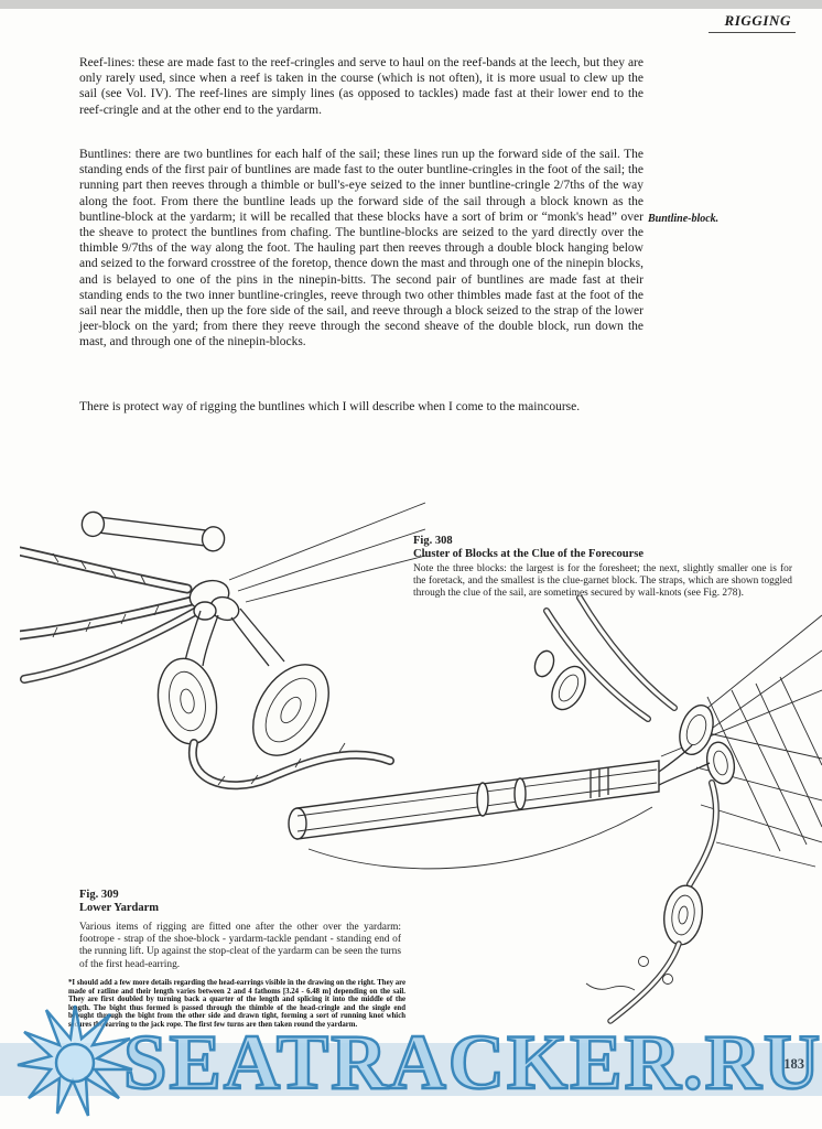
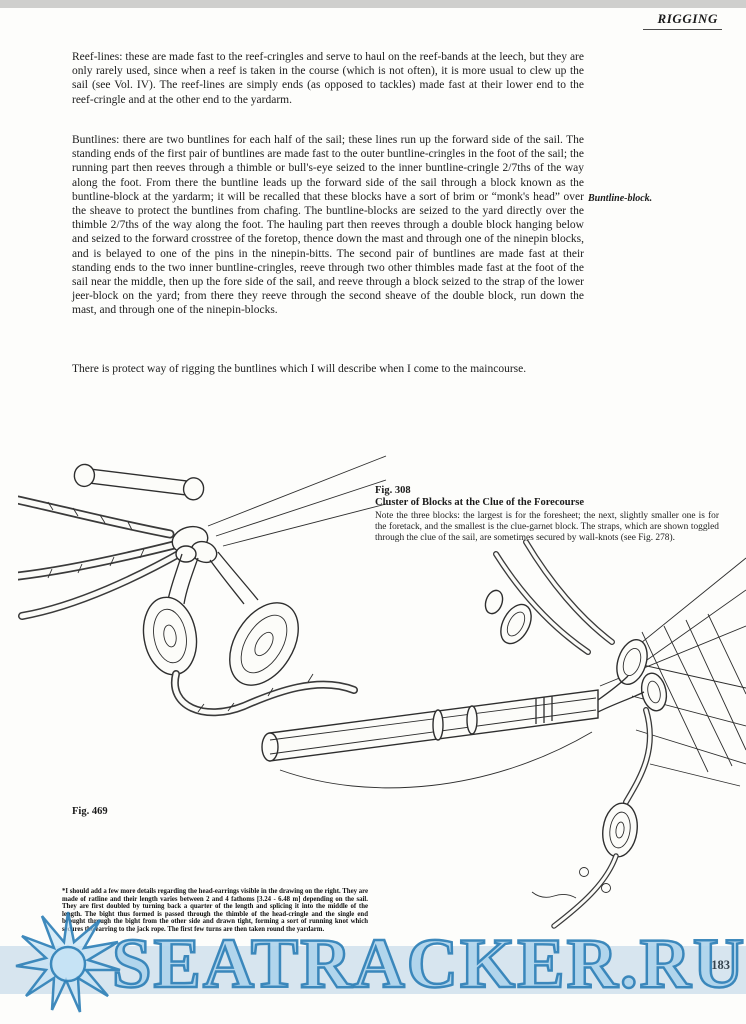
  RIGGING
- Reef-lines: these are made fast to the reef-cringles and serve to haul on the reef-bands at the leech, but they are only rarely used, since when a reef is taken in the course (which is not often), it is more usual to clew up the sail (see Vol. IV). The reef-lines are simply lines (as opposed to tackles) made fast at their lower end to the reef-cringle and at the other end to the yardarm.
+ Reef-lines: these are made fast to the reef-cringles and serve to haul on the reef-bands at the leech, but they are only rarely used, since when a reef is taken in the course (which is not often), it is more usual to clew up the sail (see Vol. IV). The reef-lines are simply ends (as opposed to tackles) made fast at their lower end to the reef-cringle and at the other end to the yardarm.
- Buntlines: there are two buntlines for each half of the sail; these lines run up the forward side of the sail. The standing ends of the first pair of buntlines are made fast to the outer buntline-cringles in the foot of the sail; the running part then reeves through a thimble or bull's-eye seized to the inner buntline-cringle 2/7ths of the way along the foot. From there the buntline leads up the forward side of the sail through a block known as the buntline-block at the yardarm; it will be recalled that these blocks have a sort of brim or “monk's head” over the sheave to protect the buntlines from chafing. The buntline-blocks are seized to the yard directly over the thimble 9/7ths of the way along the foot. The hauling part then reeves through a double block hanging below and seized to the forward crosstree of the foretop, thence down the mast and through one of the ninepin blocks, and is belayed to one of the pins in the ninepin-bitts. The second pair of buntlines are made fast at their standing ends to the two inner buntline-cringles, reeve through two other thimbles made fast at the foot of the sail near the middle, then up the fore side of the sail, and reeve through a block seized to the strap of the lower jeer-block on the yard; from there they reeve through the second sheave of the double block, run down the mast, and through one of the ninepin-blocks.
+ Buntlines: there are two buntlines for each half of the sail; these lines run up the forward side of the sail. The standing ends of the first pair of buntlines are made fast to the outer buntline-cringles in the foot of the sail; the running part then reeves through a thimble or bull's-eye seized to the inner buntline-cringle 2/7ths of the way along the foot. From there the buntline leads up the forward side of the sail through a block known as the buntline-block at the yardarm; it will be recalled that these blocks have a sort of brim or “monk's head” over the sheave to protect the buntlines from chafing. The buntline-blocks are seized to the yard directly over the thimble 2/7ths of the way along the foot. The hauling part then reeves through a double block hanging below and seized to the forward crosstree of the foretop, thence down the mast and through one of the ninepin blocks, and is belayed to one of the pins in the ninepin-bitts. The second pair of buntlines are made fast at their standing ends to the two inner buntline-cringles, reeve through two other thimbles made fast at the foot of the sail near the middle, then up the fore side of the sail, and reeve through a block seized to the strap of the lower jeer-block on the yard; from there they reeve through the second sheave of the double block, run down the mast, and through one of the ninepin-blocks.
  Buntline-block.
  There is protect way of rigging the buntlines which I will describe when I come to the maincourse.
  Fig. 308
  Cluster of Blocks at the Clue of the Forecourse
  Note the three blocks: the largest is for the foresheet; the next, slightly smaller one is for the foretack, and the smallest is the clue-garnet block. The straps, which are shown toggled through the clue of the sail, are sometimes secured by wall-knots (see Fig. 278).
- Fig. 309
+ Fig. 469
- Lower Yardarm
- Various items of rigging are fitted one after the other over the yardarm: footrope - strap of the shoe-block - yardarm-tackle pendant - standing end of the running lift. Up against the stop-cleat of the yardarm can be seen the turns of the first head-earring.
  183
  SEATRACKER.RU
